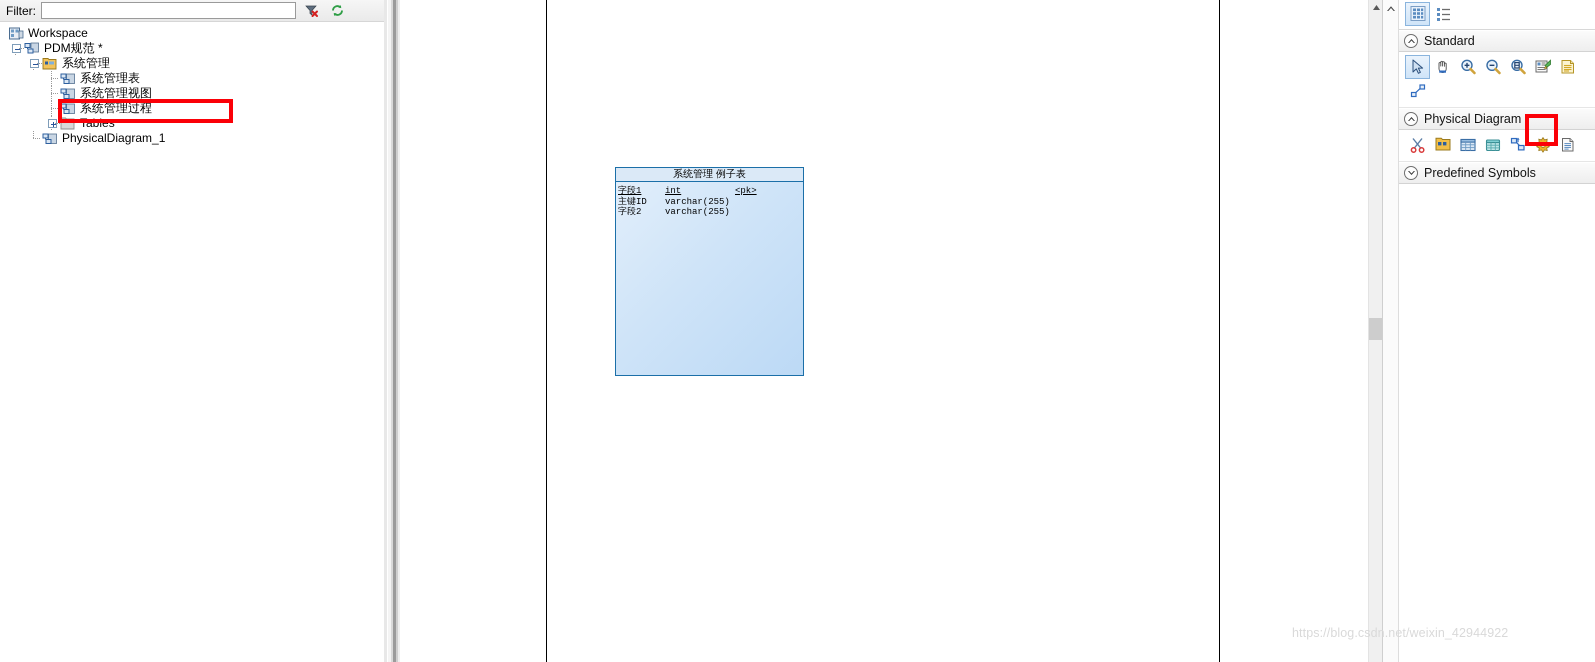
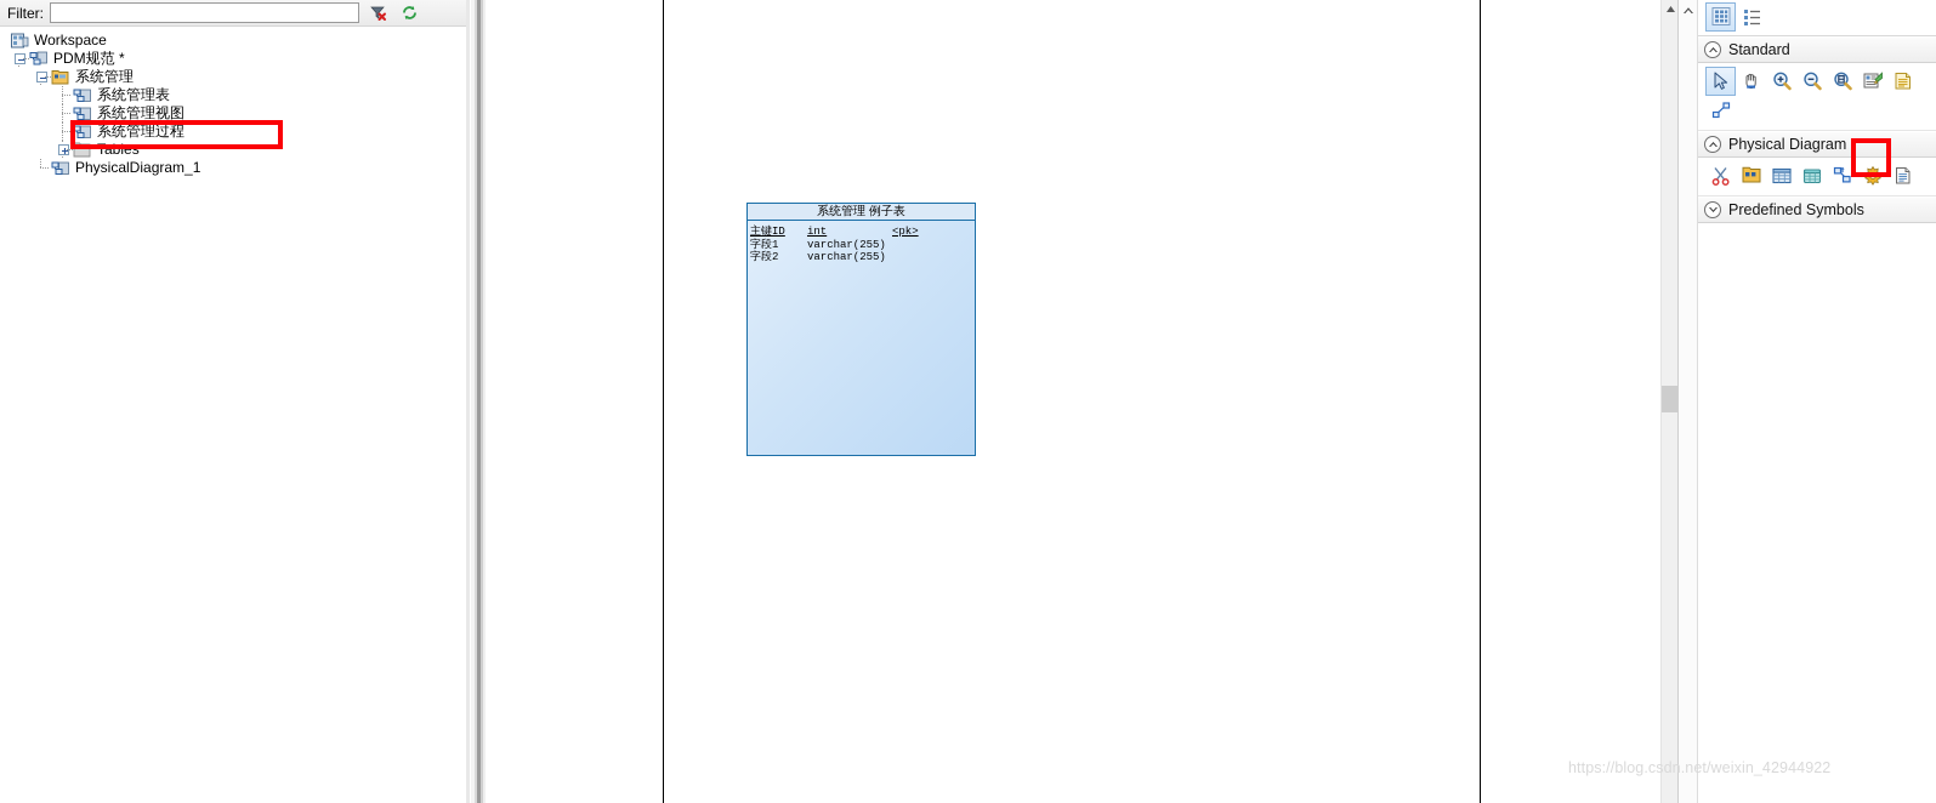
  Filter:
  Workspace
  PDM规范 *
  系统管理
  系统管理表
  系统管理视图
  系统管理过程
  Tables
  PhysicalDiagram_1
  系统管理 例子表
- 字段1
+ 主键ID
  int
  <pk>
- 主键ID
+ 字段1
  varchar(255)
  字段2
  varchar(255)
  Standard
  Physical Diagram
  Predefined Symbols
  https://blog.csdn.net/weixin_42944922
